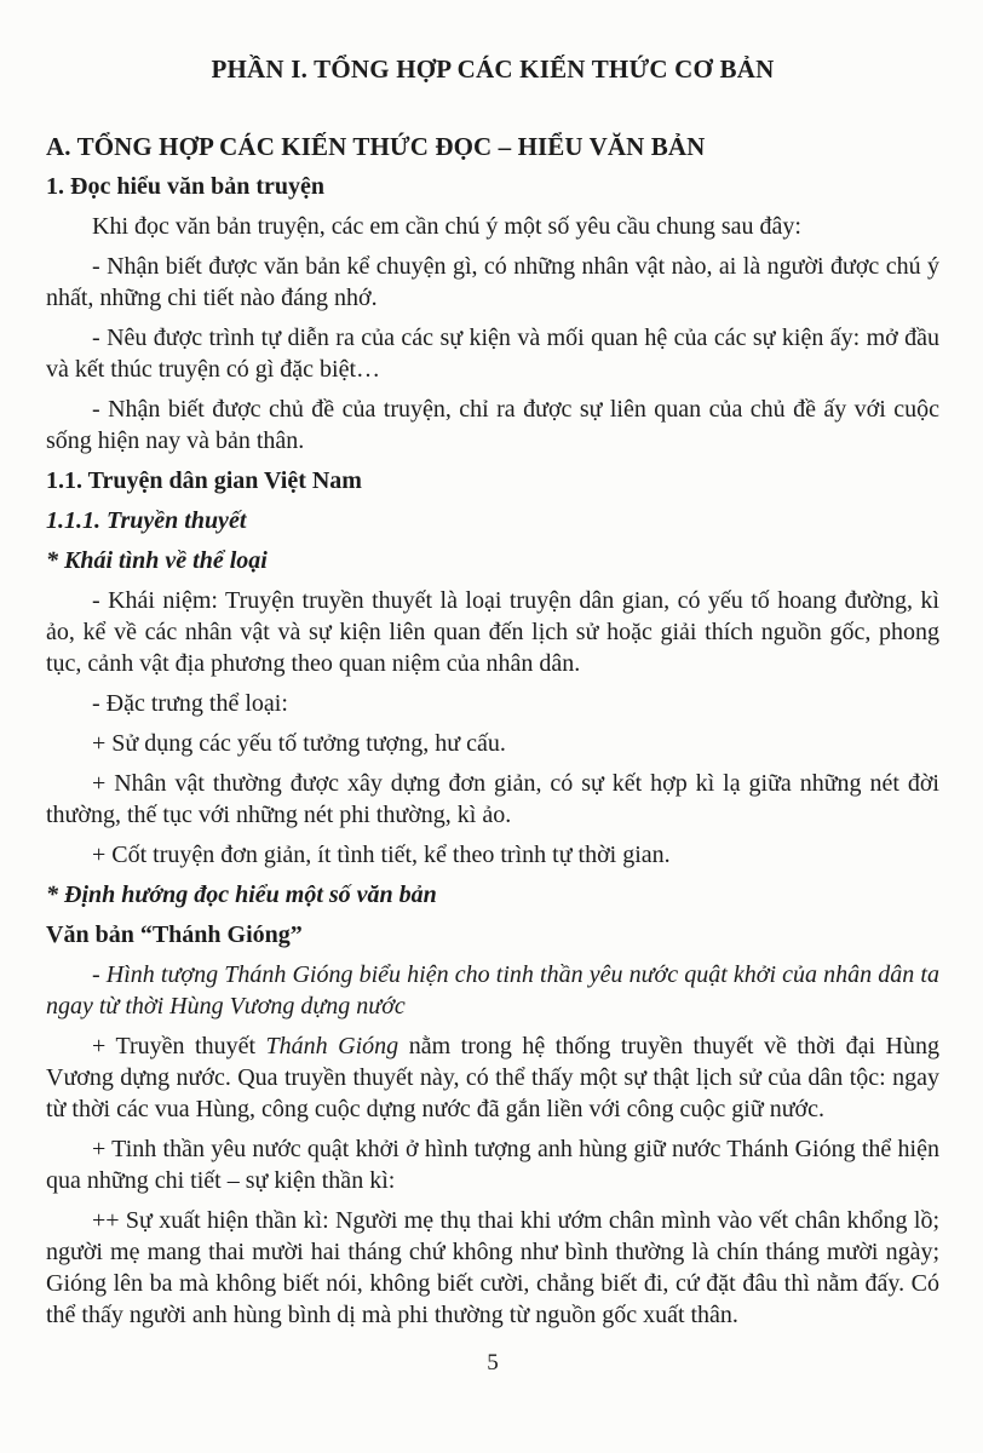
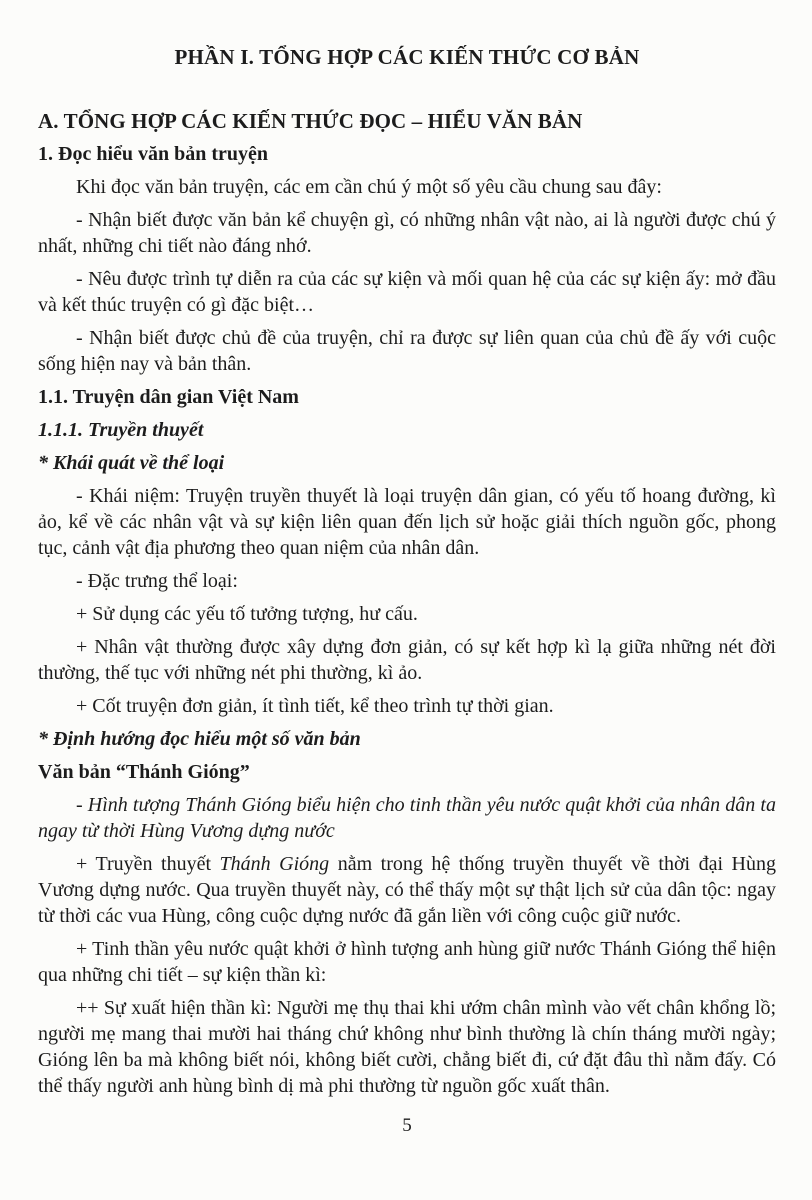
  PHẦN I. TỔNG HỢP CÁC KIẾN THỨC CƠ BẢN
  A. TỔNG HỢP CÁC KIẾN THỨC ĐỌC – HIỂU VĂN BẢN
  1. Đọc hiểu văn bản truyện
  Khi đọc văn bản truyện, các em cần chú ý một số yêu cầu chung sau đây:
  - Nhận biết được văn bản kể chuyện gì, có những nhân vật nào, ai là người được chú ý nhất, những chi tiết nào đáng nhớ.
  - Nêu được trình tự diễn ra của các sự kiện và mối quan hệ của các sự kiện ấy: mở đầu và kết thúc truyện có gì đặc biệt…
  - Nhận biết được chủ đề của truyện, chỉ ra được sự liên quan của chủ đề ấy với cuộc sống hiện nay và bản thân.
  1.1. Truyện dân gian Việt Nam
  1.1.1. Truyền thuyết
- * Khái tình về thể loại
+ * Khái quát về thể loại
  - Khái niệm: Truyện truyền thuyết là loại truyện dân gian, có yếu tố hoang đường, kì ảo, kể về các nhân vật và sự kiện liên quan đến lịch sử hoặc giải thích nguồn gốc, phong tục, cảnh vật địa phương theo quan niệm của nhân dân.
  - Đặc trưng thể loại:
  + Sử dụng các yếu tố tưởng tượng, hư cấu.
  + Nhân vật thường được xây dựng đơn giản, có sự kết hợp kì lạ giữa những nét đời thường, thế tục với những nét phi thường, kì ảo.
  + Cốt truyện đơn giản, ít tình tiết, kể theo trình tự thời gian.
  * Định hướng đọc hiểu một số văn bản
  Văn bản “Thánh Gióng”
  - Hình tượng Thánh Gióng biểu hiện cho tinh thần yêu nước quật khởi của nhân dân ta ngay từ thời Hùng Vương dựng nước
  + Truyền thuyết Thánh Gióng nằm trong hệ thống truyền thuyết về thời đại Hùng Vương dựng nước. Qua truyền thuyết này, có thể thấy một sự thật lịch sử của dân tộc: ngay từ thời các vua Hùng, công cuộc dựng nước đã gắn liền với công cuộc giữ nước.
  + Tinh thần yêu nước quật khởi ở hình tượng anh hùng giữ nước Thánh Gióng thể hiện qua những chi tiết – sự kiện thần kì:
  ++ Sự xuất hiện thần kì: Người mẹ thụ thai khi ướm chân mình vào vết chân khổng lồ; người mẹ mang thai mười hai tháng chứ không như bình thường là chín tháng mười ngày; Gióng lên ba mà không biết nói, không biết cười, chẳng biết đi, cứ đặt đâu thì nằm đấy. Có thể thấy người anh hùng bình dị mà phi thường từ nguồn gốc xuất thân.
  5
